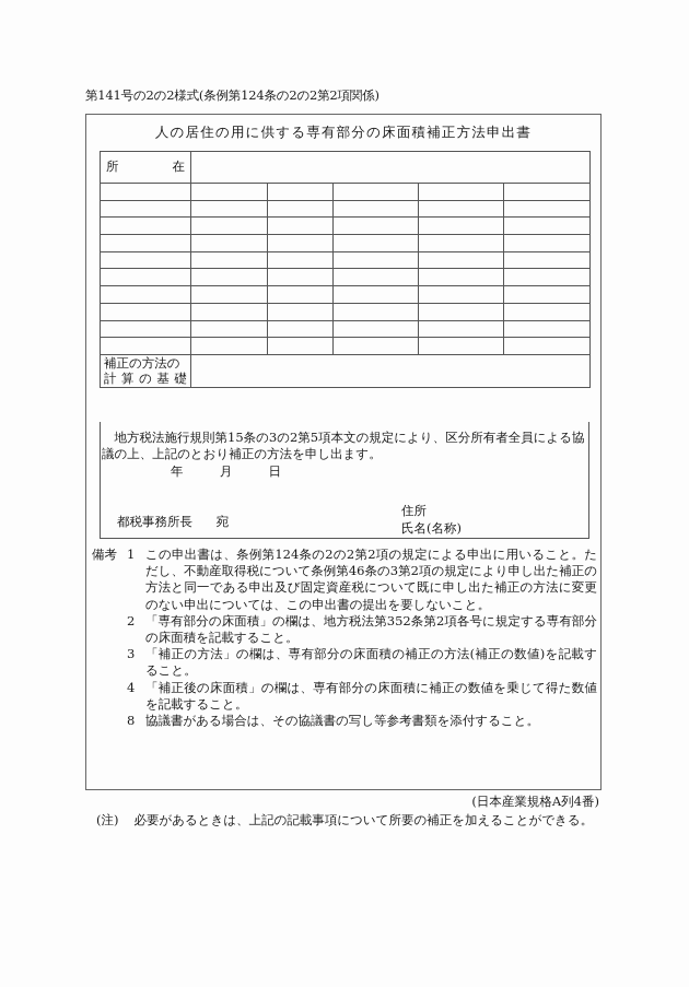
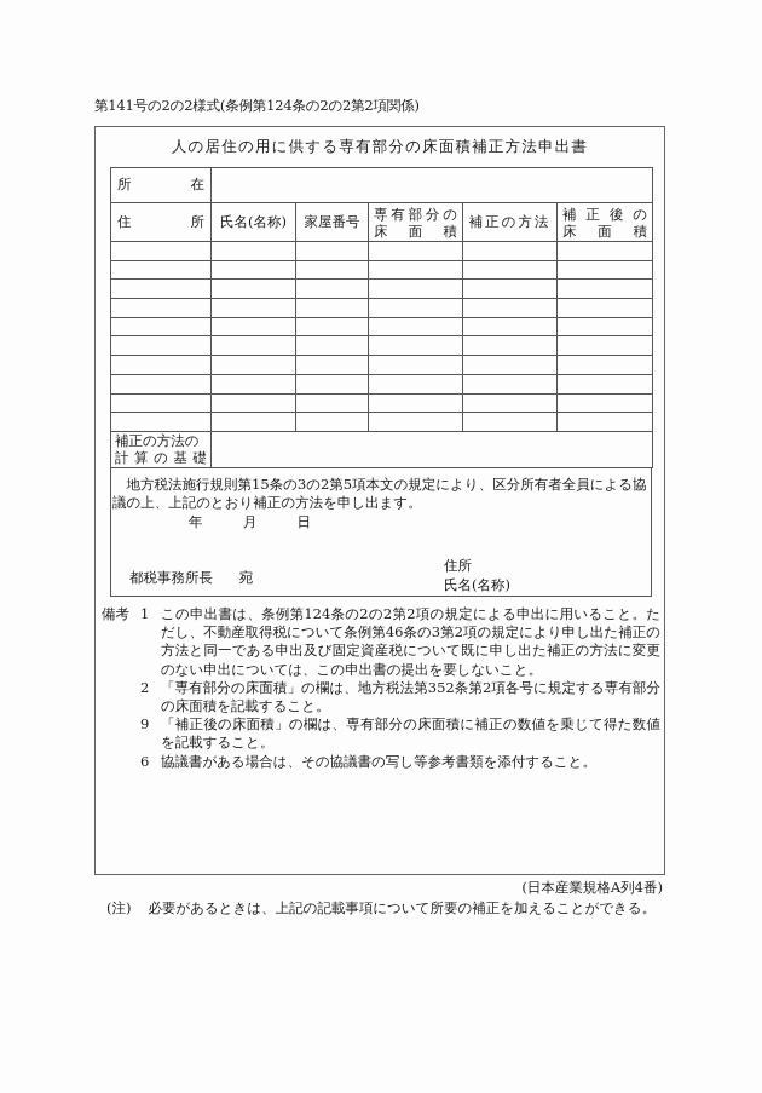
  第141号の2の2様式(条例第124条の2の2第2項関係)
  人の居住の用に供する専有部分の床面積補正方法申出書
  所 在
+ 住 所	氏名(名称)	家屋番号	専 有 部 分 の 床 面 積	補正の方法	補 正 後 の 床 面 積
  補正の方法の 計 算 の 基 礎
  地方税法施行規則第15条の3の2第5項本文の規定により、区分所有者全員による協議の上、上記のとおり補正の方法を申し出ます。
  年 月 日
  都税事務所長 宛
  住所
  氏名(名称)
  備考
  1
  この申出書は、条例第124条の2の2第2項の規定による申出に用いること。ただし、不動産取得税について条例第46条の3第2項の規定により申し出た補正の方法と同一である申出及び固定資産税について既に申し出た補正の方法に変更のない申出については、この申出書の提出を要しないこと。
  2
  「専有部分の床面積」の欄は、地方税法第352条第2項各号に規定する専有部分の床面積を記載すること。
- 3
- 「補正の方法」の欄は、専有部分の床面積の補正の方法(補正の数値)を記載すること。
- 4
+ 9
  「補正後の床面積」の欄は、専有部分の床面積に補正の数値を乗じて得た数値を記載すること。
- 8
+ 6
  協議書がある場合は、その協議書の写し等参考書類を添付すること。
  (日本産業規格A列4番)
  (注) 必要があるときは、上記の記載事項について所要の補正を加えることができる。
